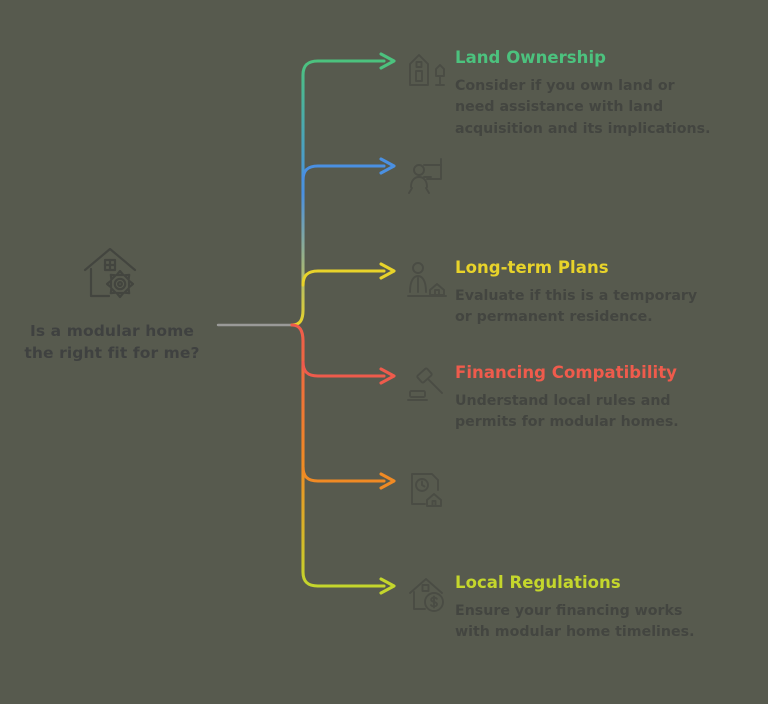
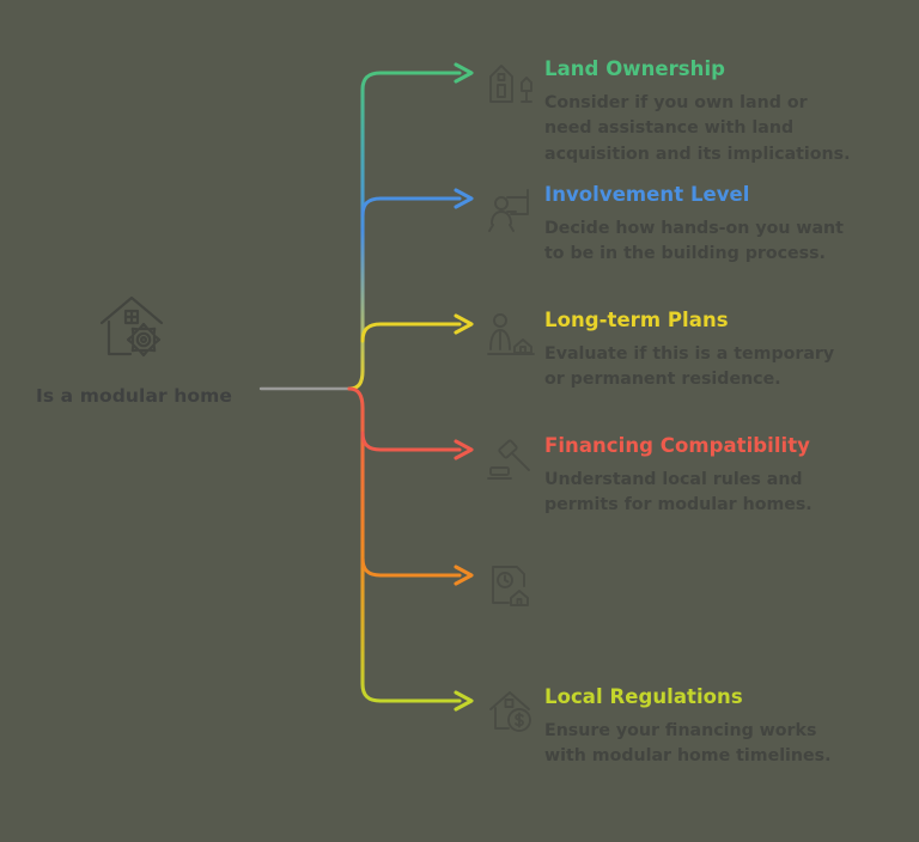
  Is a modular home
- the right fit for me?
  Land Ownership
+ Involvement Level
  Long-term Plans
  Financing Compatibility
  Local Regulations
